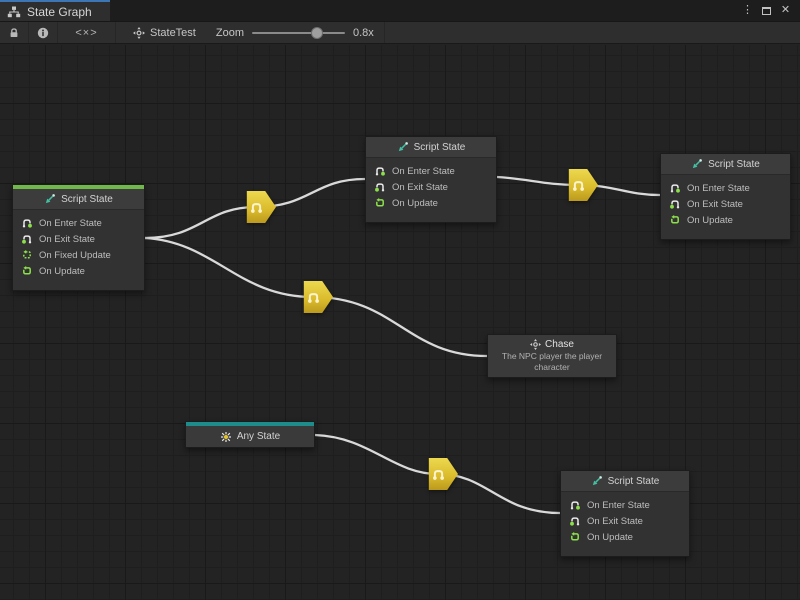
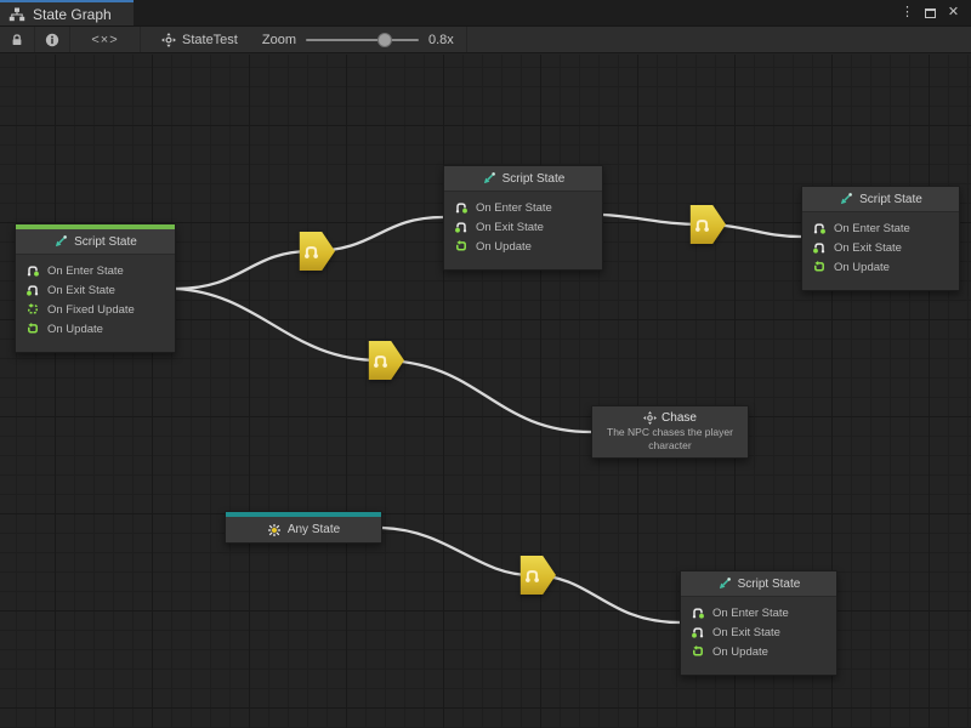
  State Graph
  ⋮
  ✕
  <×>
  StateTest
  Zoom
  0.8x
  Script State
  On Enter State
  On Exit State
  On Fixed Update
  On Update
  Script State
  On Enter State
  On Exit State
  On Update
  Script State
  On Enter State
  On Exit State
  On Update
  Chase
- The NPC player the player character
+ The NPC chases the player character
  Any State
  Script State
  On Enter State
  On Exit State
  On Update
